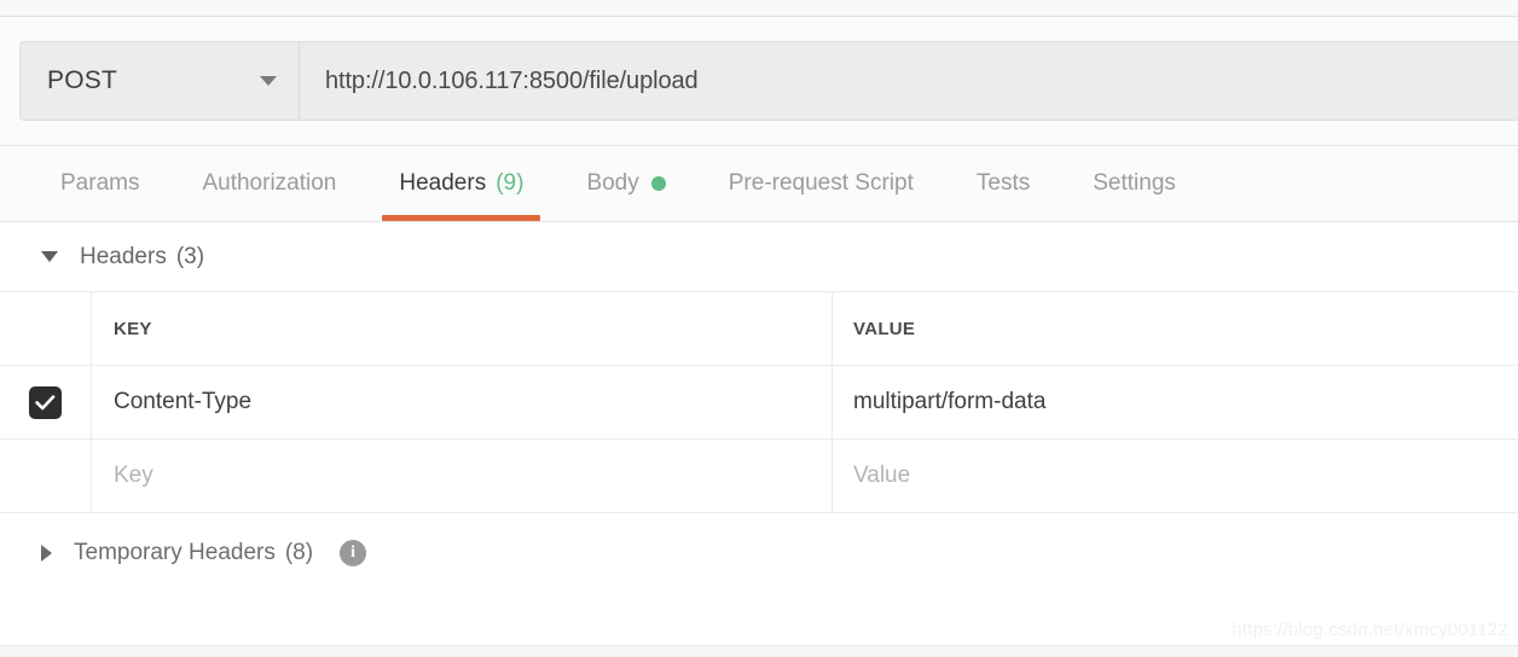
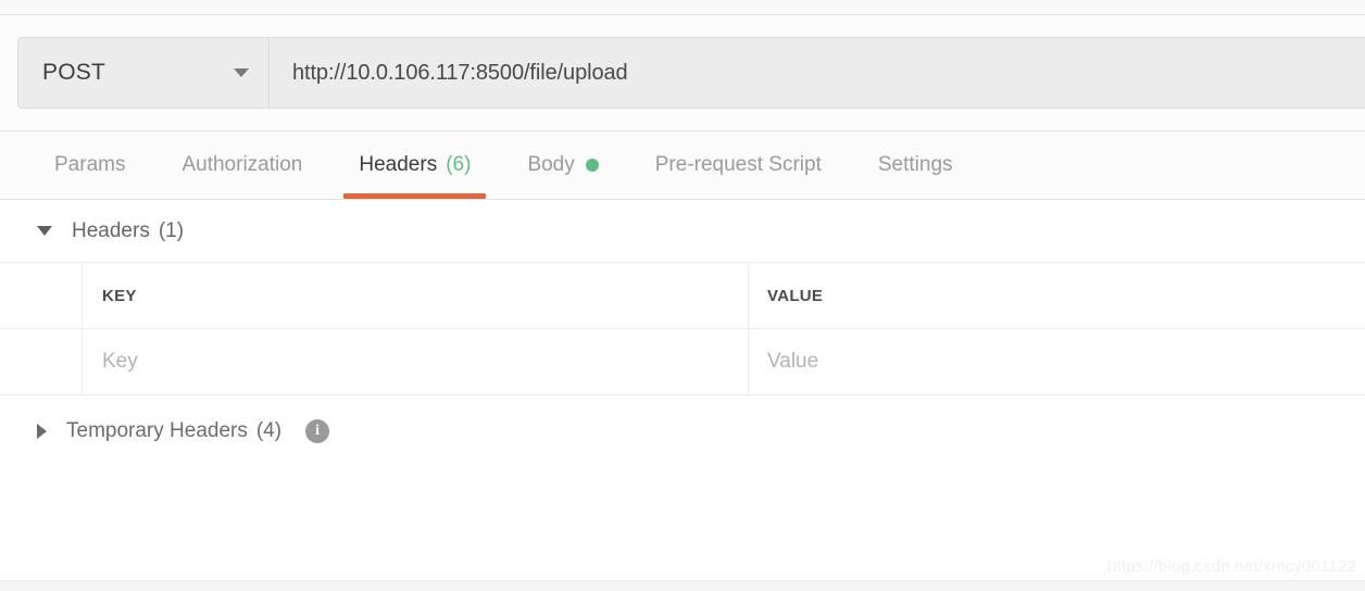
  POST
  http://10.0.106.117:8500/file/upload
  Params
  Authorization
  Headers
- (9)
+ (6)
  Body
  Pre-request Script
- Tests
  Settings
  Headers
- (3)
+ (1)
  KEY
  VALUE
- Content-Type
- multipart/form-data
  Key
  Value
  Temporary Headers
- (8)
+ (4)
  i
